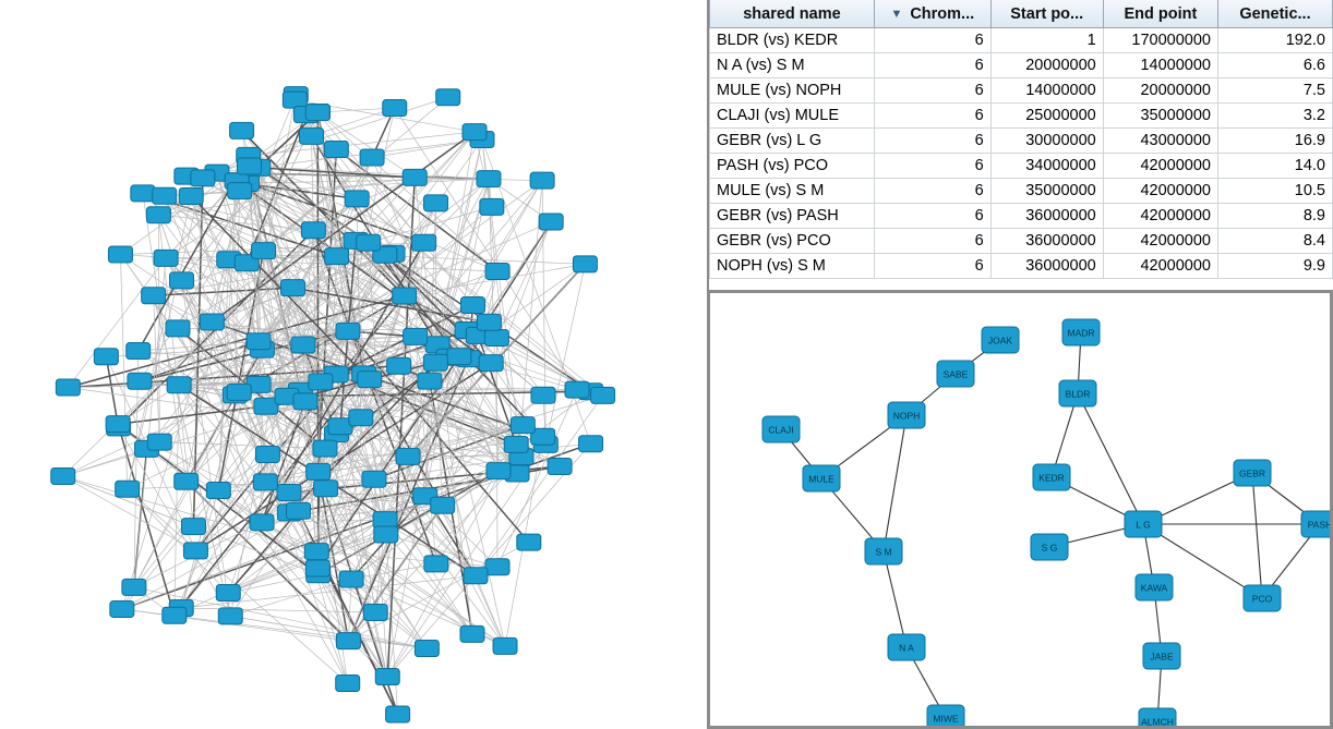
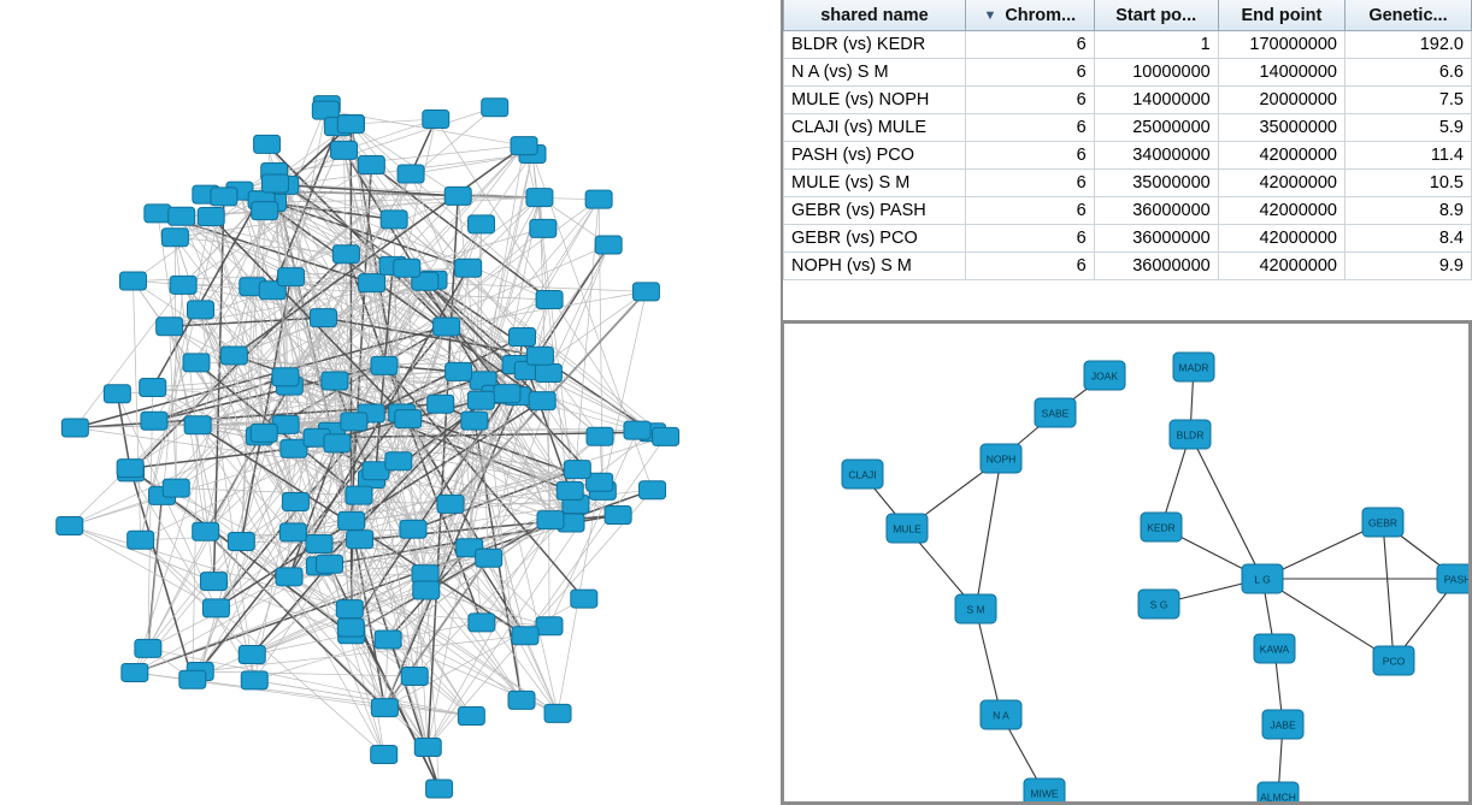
  shared name	▼ Chrom...	Start po...	End point	Genetic...
  BLDR (vs) KEDR	6	1	170000000	192.0
- N A (vs) S M	6	20000000	14000000	6.6
+ N A (vs) S M	6	10000000	14000000	6.6
  MULE (vs) NOPH	6	14000000	20000000	7.5
- CLAJI (vs) MULE	6	25000000	35000000	3.2
+ CLAJI (vs) MULE	6	25000000	35000000	5.9
- GEBR (vs) L G	6	30000000	43000000	16.9
- PASH (vs) PCO	6	34000000	42000000	14.0
+ PASH (vs) PCO	6	34000000	42000000	11.4
  MULE (vs) S M	6	35000000	42000000	10.5
  GEBR (vs) PASH	6	36000000	42000000	8.9
  GEBR (vs) PCO	6	36000000	42000000	8.4
  NOPH (vs) S M	6	36000000	42000000	9.9
  CLAJI
  MULE
  NOPH
  SABE
  JOAK
  S M
  N A
  MIWE
  MADR
  BLDR
  KEDR
  S G
  L G
  GEBR
  PASH
  PCO
  KAWA
  JABE
  ALMCH
